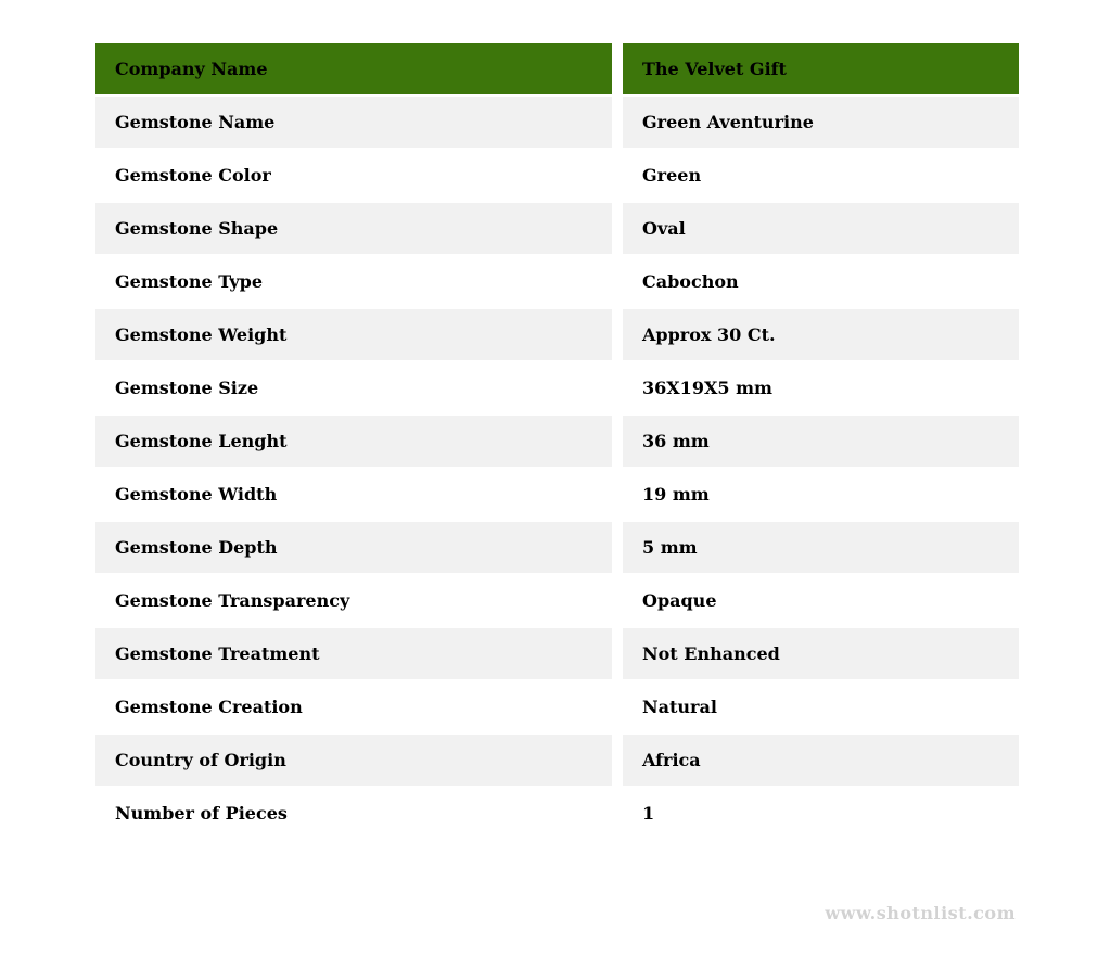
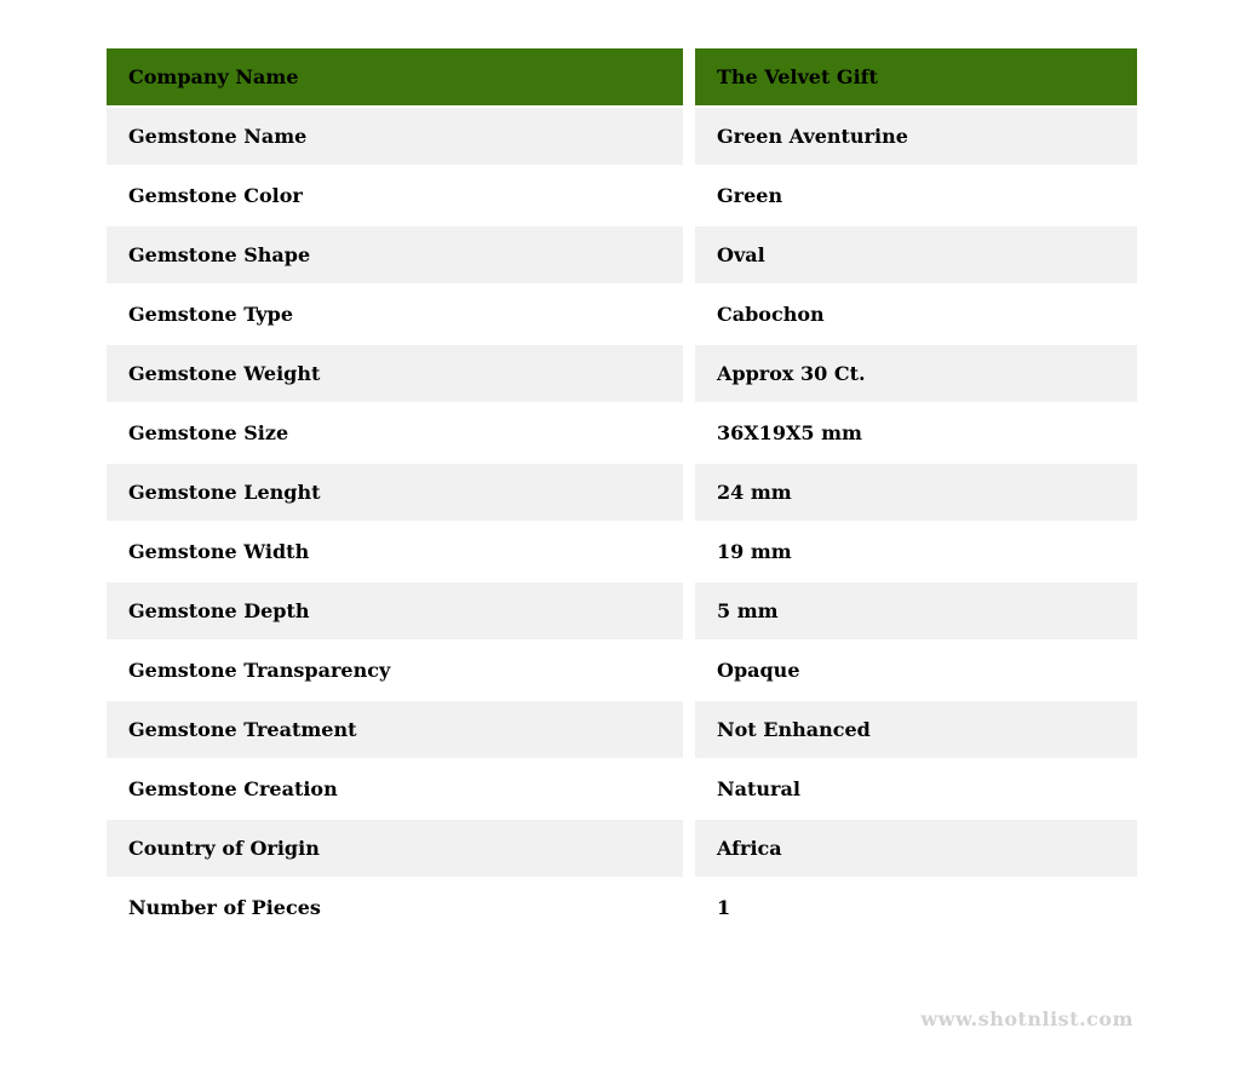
  Company Name	The Velvet Gift
  Gemstone Name	Green Aventurine
  Gemstone Color	Green
  Gemstone Shape	Oval
  Gemstone Type	Cabochon
  Gemstone Weight	Approx 30 Ct.
  Gemstone Size	36X19X5 mm
- Gemstone Lenght	36 mm
+ Gemstone Lenght	24 mm
  Gemstone Width	19 mm
  Gemstone Depth	5 mm
  Gemstone Transparency	Opaque
  Gemstone Treatment	Not Enhanced
  Gemstone Creation	Natural
  Country of Origin	Africa
  Number of Pieces	1
  www.shotnlist.com
